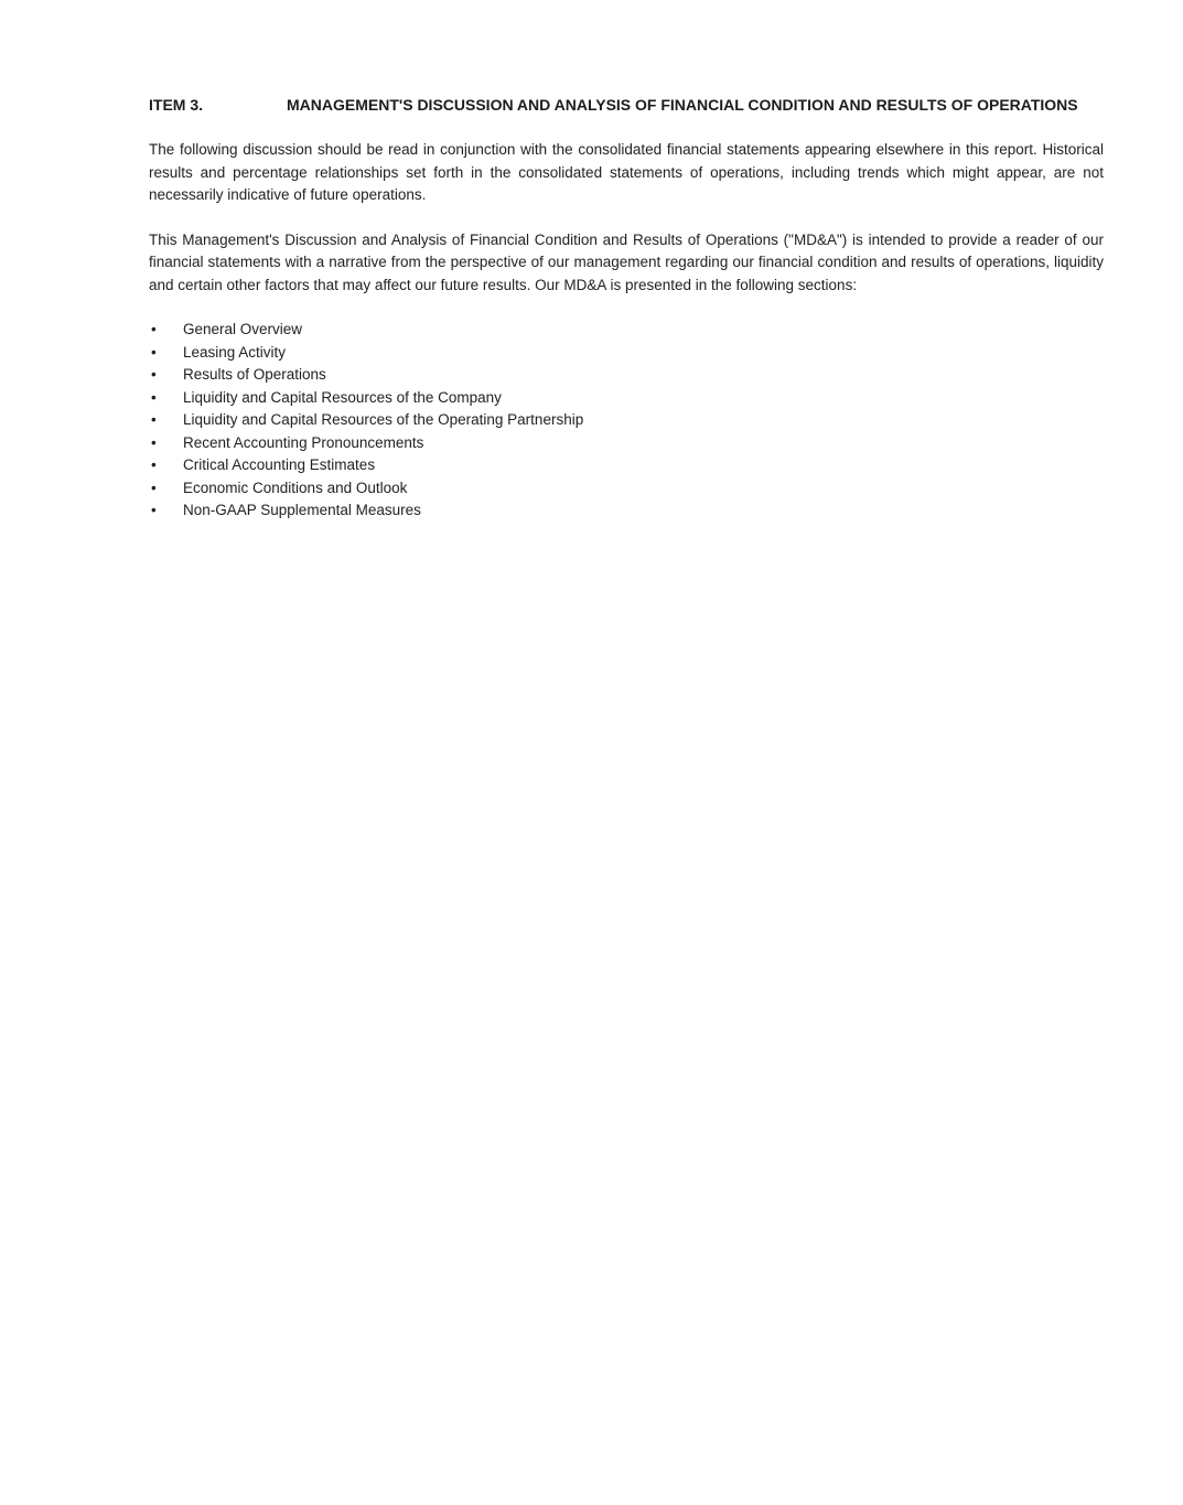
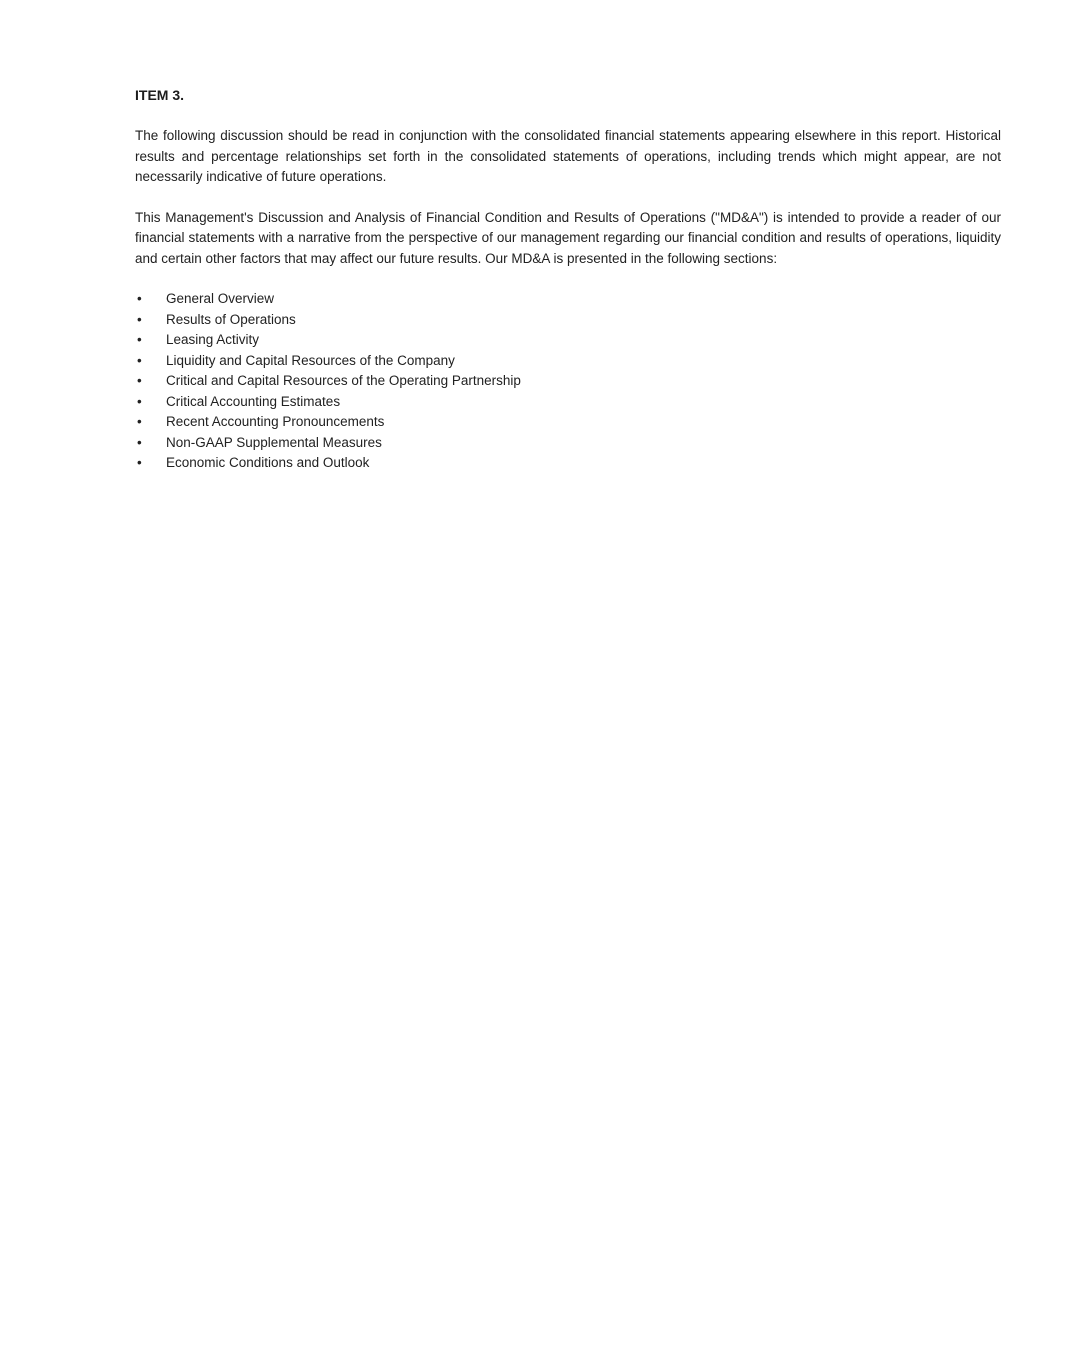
  ITEM 3.
- MANAGEMENT'S DISCUSSION AND ANALYSIS OF FINANCIAL CONDITION AND RESULTS OF OPERATIONS
  The following discussion should be read in conjunction with the consolidated financial statements appearing elsewhere in this report. Historical results and percentage relationships set forth in the consolidated statements of operations, including trends which might appear, are not necessarily indicative of future operations.
  This Management's Discussion and Analysis of Financial Condition and Results of Operations ("MD&A") is intended to provide a reader of our financial statements with a narrative from the perspective of our management regarding our financial condition and results of operations, liquidity and certain other factors that may affect our future results. Our MD&A is presented in the following sections:
  •
  General Overview
  •
- Leasing Activity
+ Results of Operations
  •
- Results of Operations
+ Leasing Activity
  •
  Liquidity and Capital Resources of the Company
  •
- Liquidity and Capital Resources of the Operating Partnership
+ Critical and Capital Resources of the Operating Partnership
  •
- Recent Accounting Pronouncements
+ Critical Accounting Estimates
  •
- Critical Accounting Estimates
+ Recent Accounting Pronouncements
  •
- Economic Conditions and Outlook
+ Non-GAAP Supplemental Measures
  •
- Non-GAAP Supplemental Measures
+ Economic Conditions and Outlook
